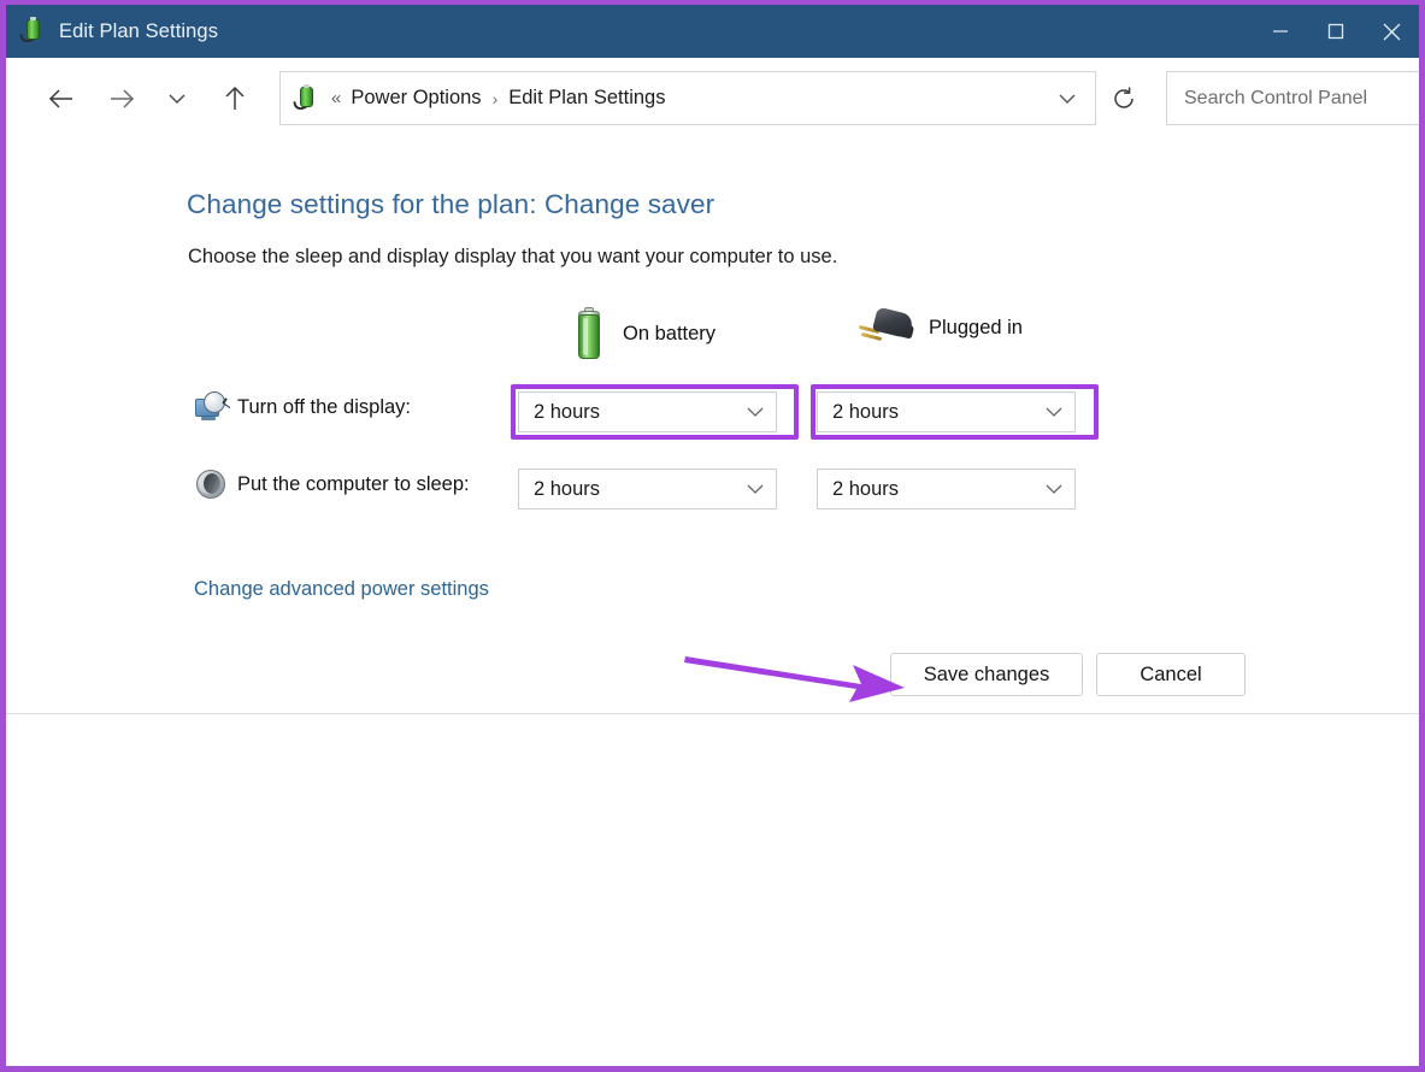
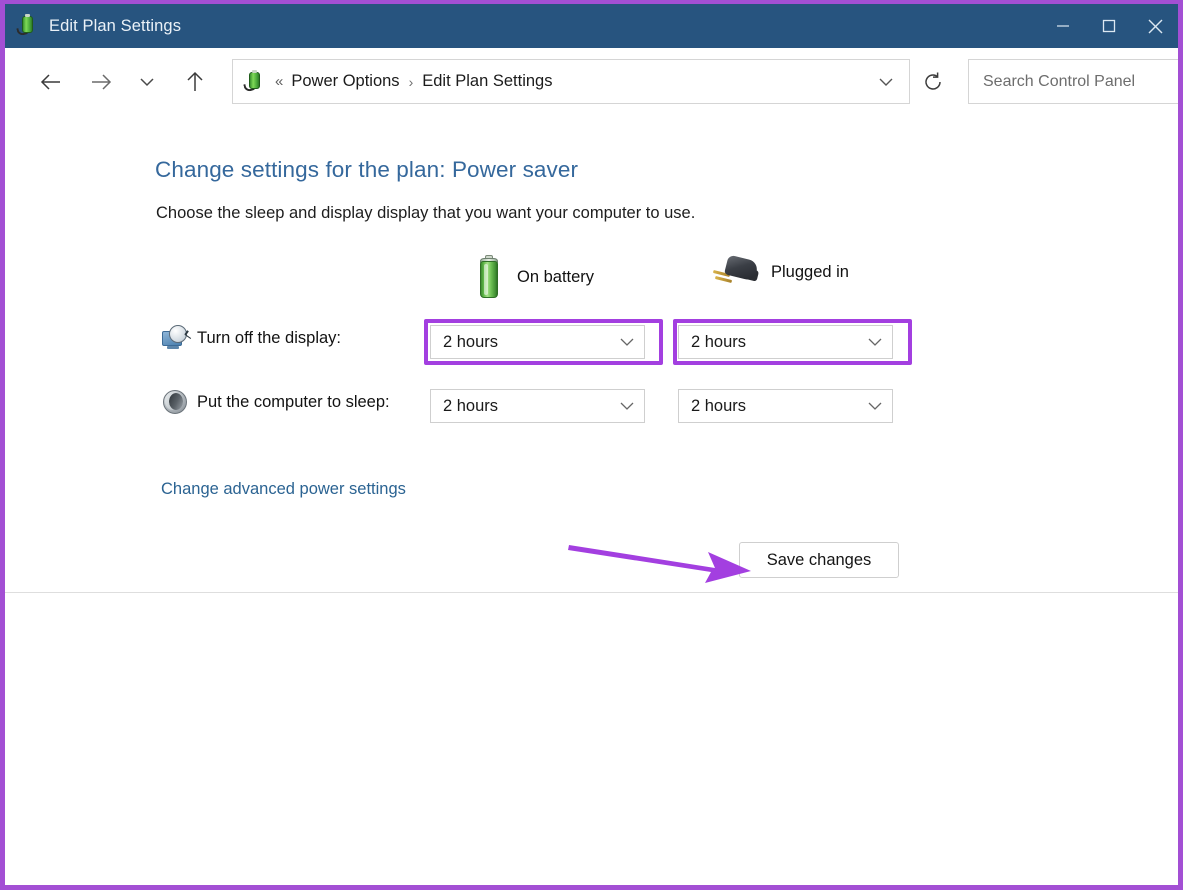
  Edit Plan Settings
  «
  Power Options
  ›
  Edit Plan Settings
  Search Control Panel
- Change settings for the plan: Change saver
+ Change settings for the plan: Power saver
  Choose the sleep and display display that you want your computer to use.
  On battery
  Plugged in
  Turn off the display:
  2 hours
  2 hours
  Put the computer to sleep:
  2 hours
  2 hours
  Change advanced power settings
  Save changes
- Cancel
